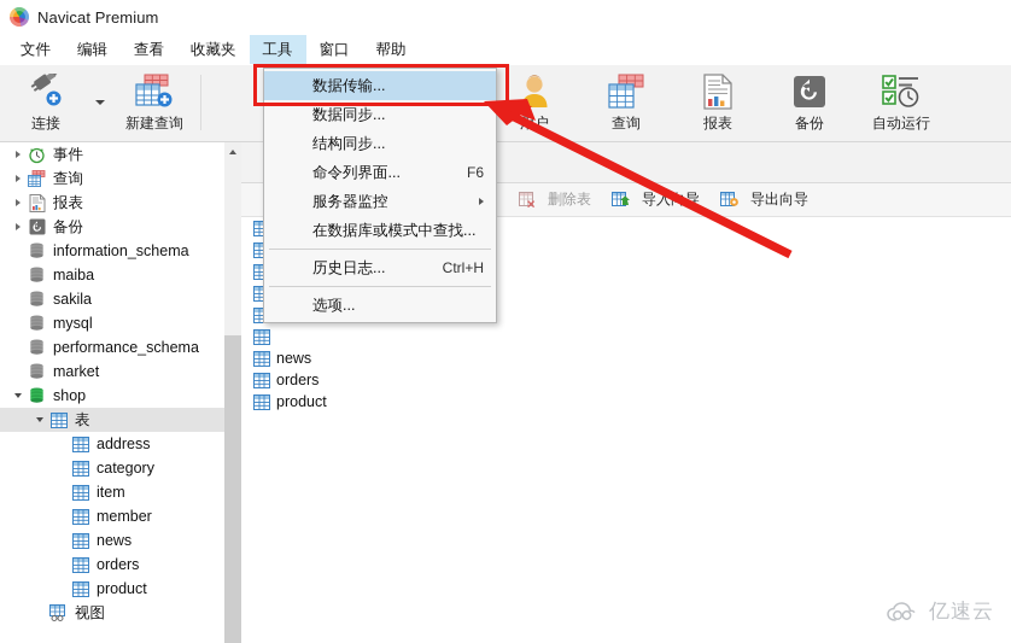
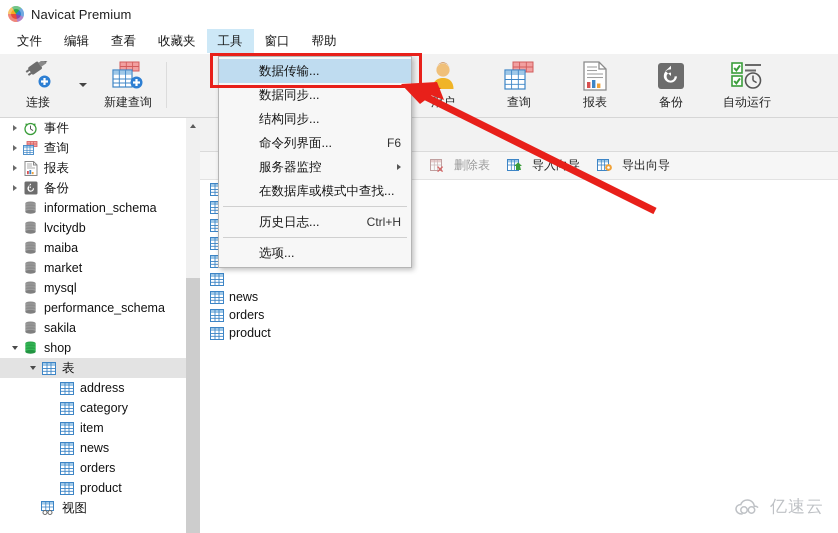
  Navicat Premium
  文件
  编辑
  查看
  收藏夹
  工具
  窗口
  帮助
  连接
  新建查询
  查询
  报表
  备份
  自动运行
  删除表
  导入导
  导出向导
  事件
  查询
  报表
  备份
  information_schema
+ lvcitydb
  maiba
- sakila
+ market
  mysql
  performance_schema
- market
+ sakila
  shop
  表
  address
  category
  item
- member
  news
  orders
  product
  视图
  news
  orders
  product
  数据传输...
  数据同步...
  结构同步...
  命令列界面...
  F6
  服务器监控
  在数据库或模式中查找...
  历史日志...
  Ctrl+H
  选项...
  亿速云
